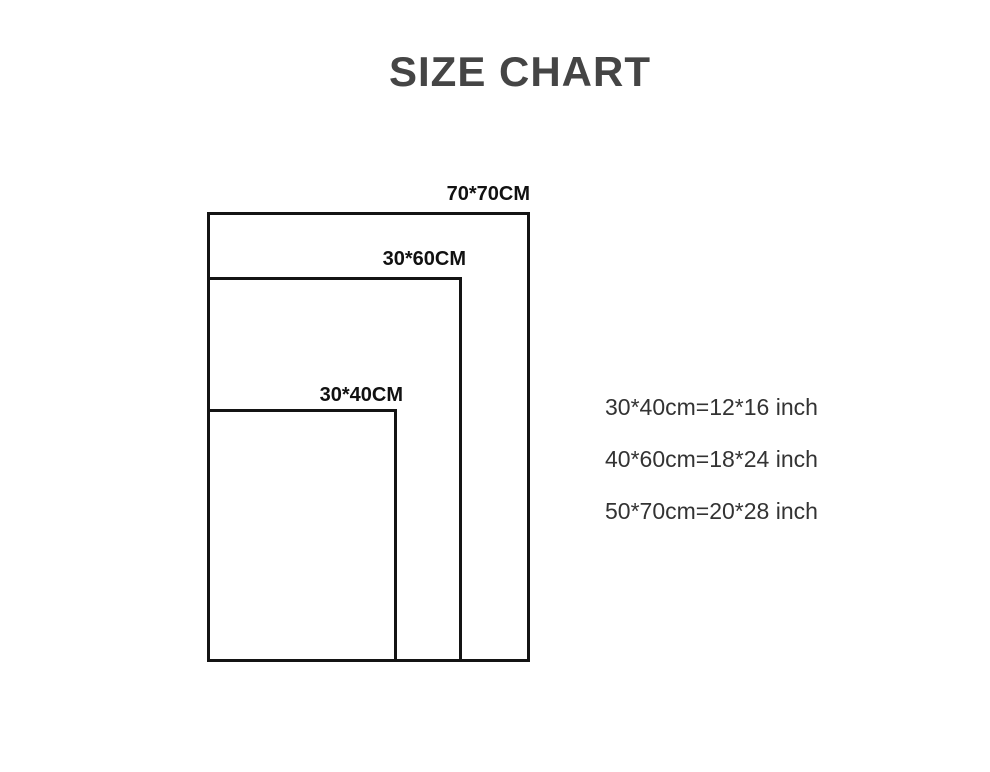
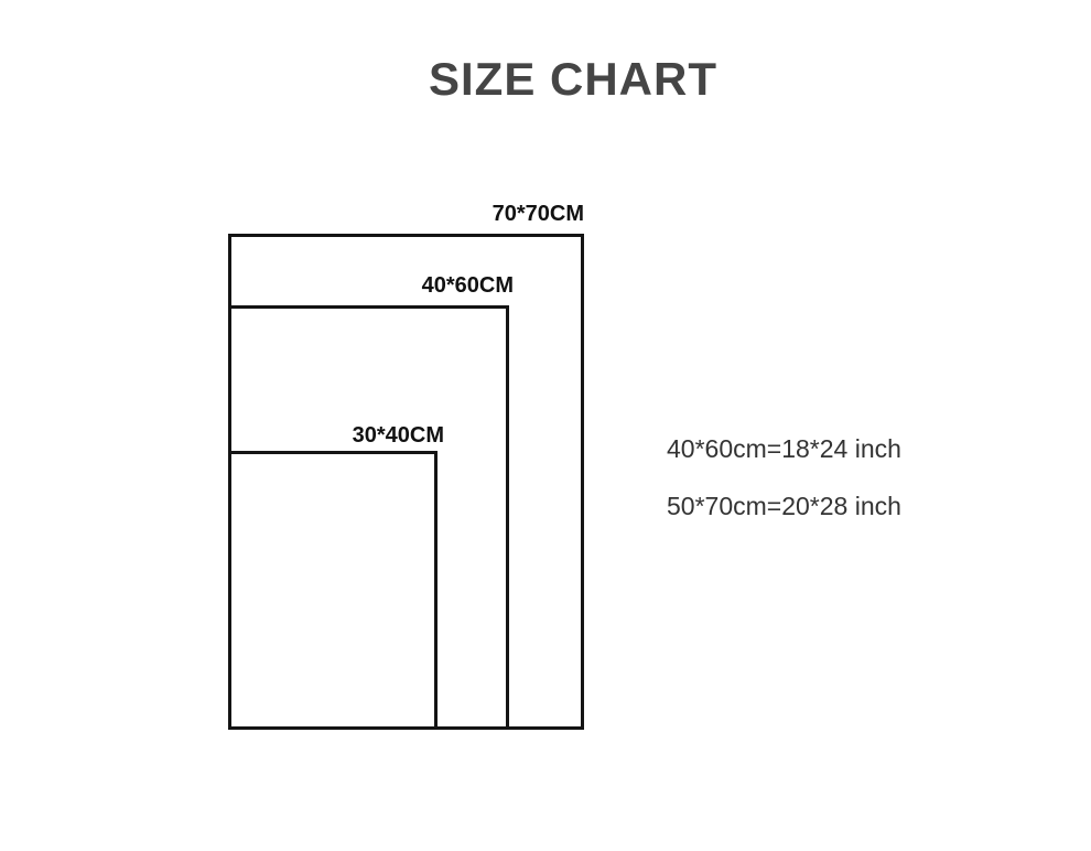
  SIZE CHART
  70*70CM
- 30*60CM
+ 40*60CM
  30*40CM
- 30*40cm=12*16 inch
  40*60cm=18*24 inch
  50*70cm=20*28 inch
